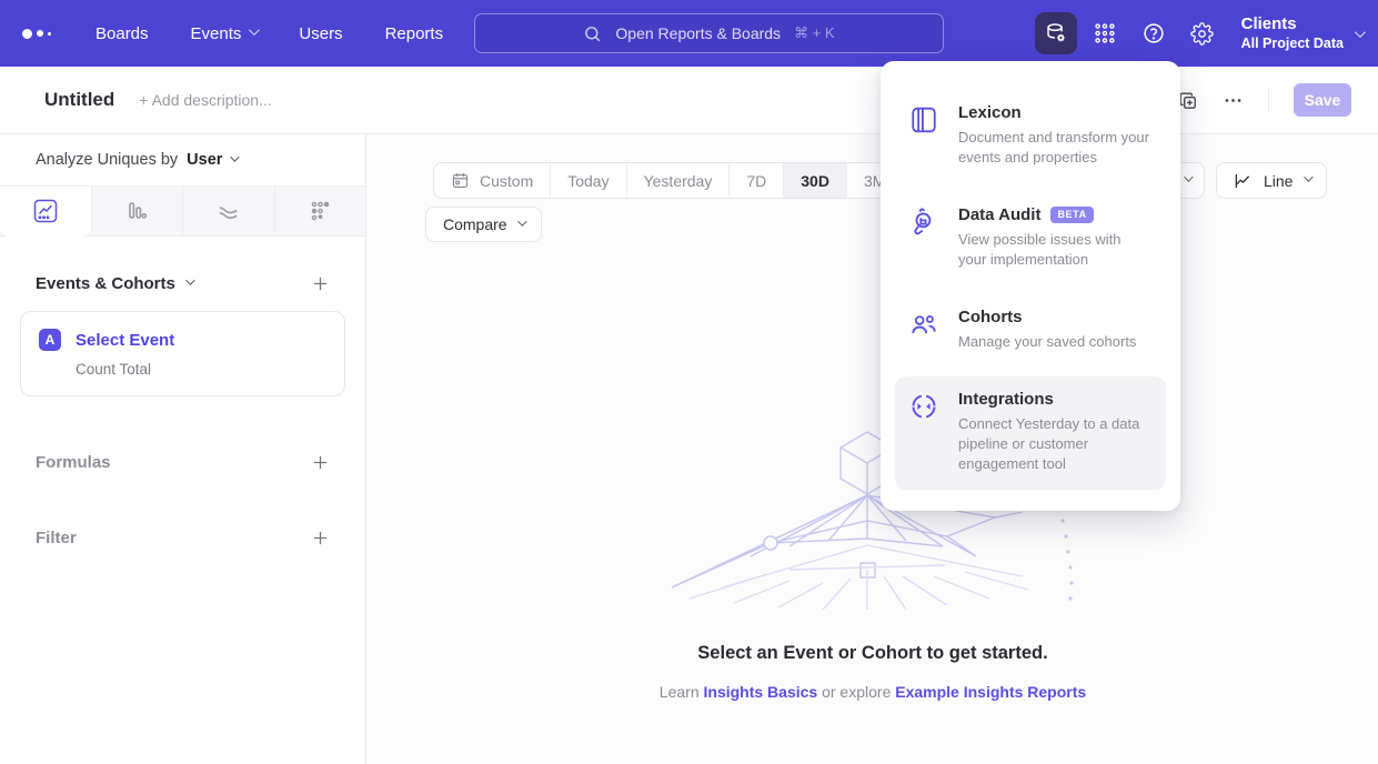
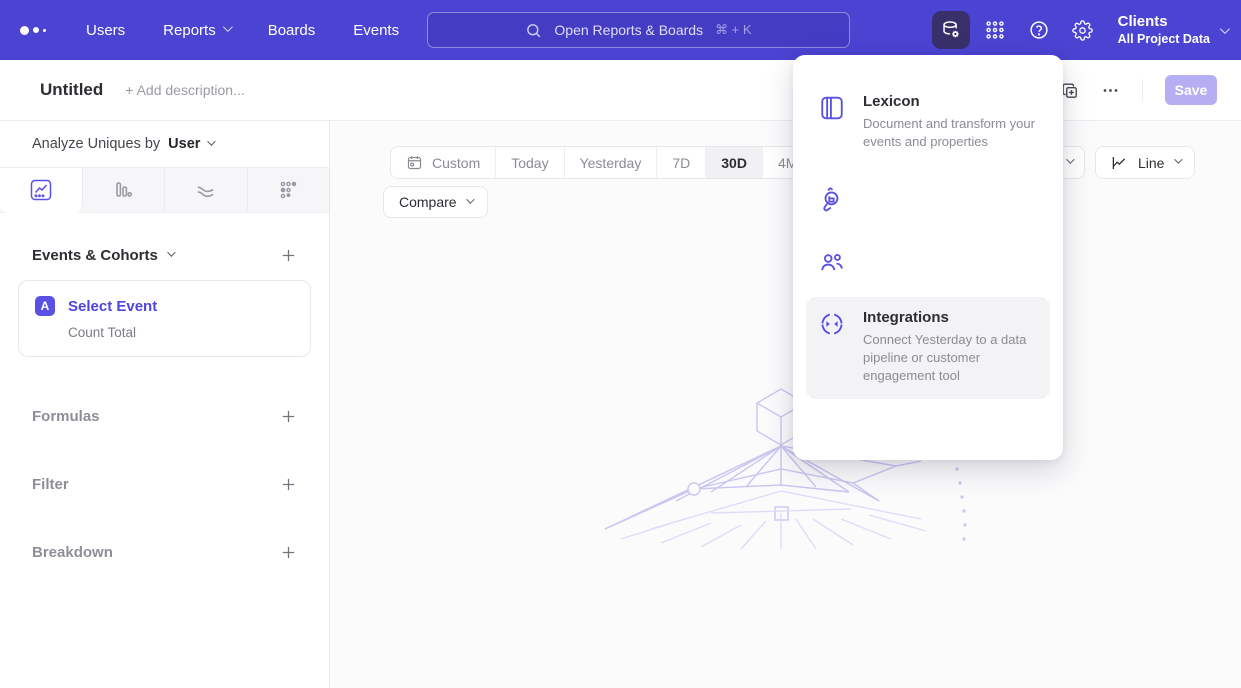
- Boards
+ Users
- Events
+ Reports
- Users
+ Boards
- Reports
+ Events
  Open Reports & Boards
  ⌘ + K
  Clients
  All Project Data
  Untitled
  + Add description...
  Save
  Analyze Uniques by
  User
  Events & Cohorts
  A
  Select Event
  Count Total
  Formulas
  Filter
+ Breakdown
  Custom
  Today
  Yesterday
  7D
  30D
- 3M
+ 4M
  Compare
  Line
- Select an Event or Cohort to get started.
- Learn Insights Basics or explore Example Insights Reports
  Lexicon
  Document and transform your events and properties
- Data Audit
- BETA
- View possible issues with your implementation
- Cohorts
- Manage your saved cohorts
  Integrations
  Connect Yesterday to a data pipeline or customer engagement tool
